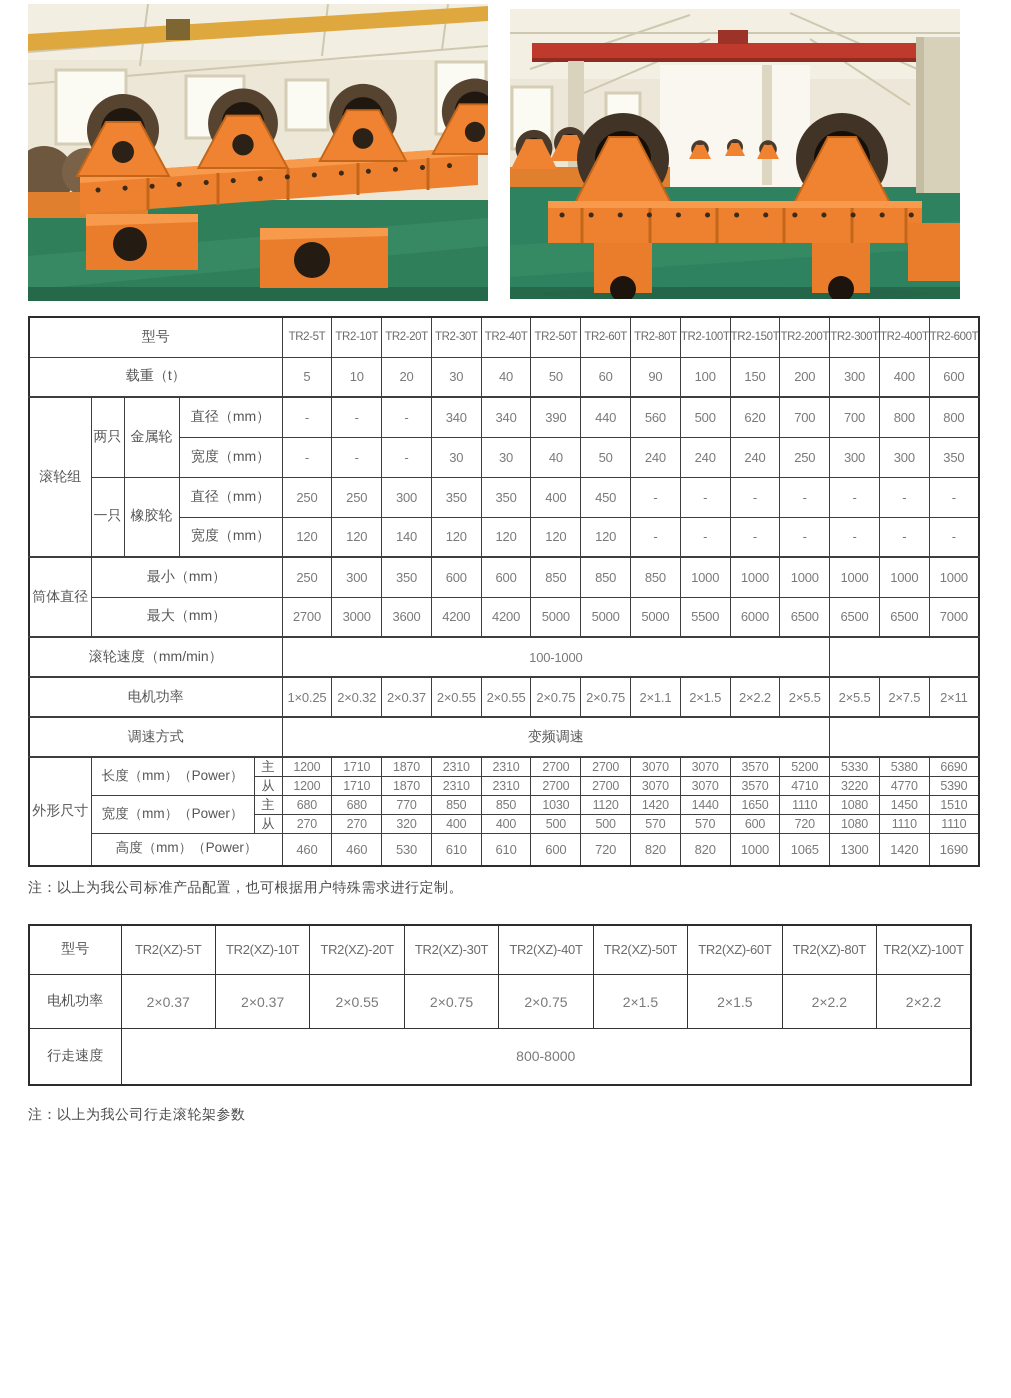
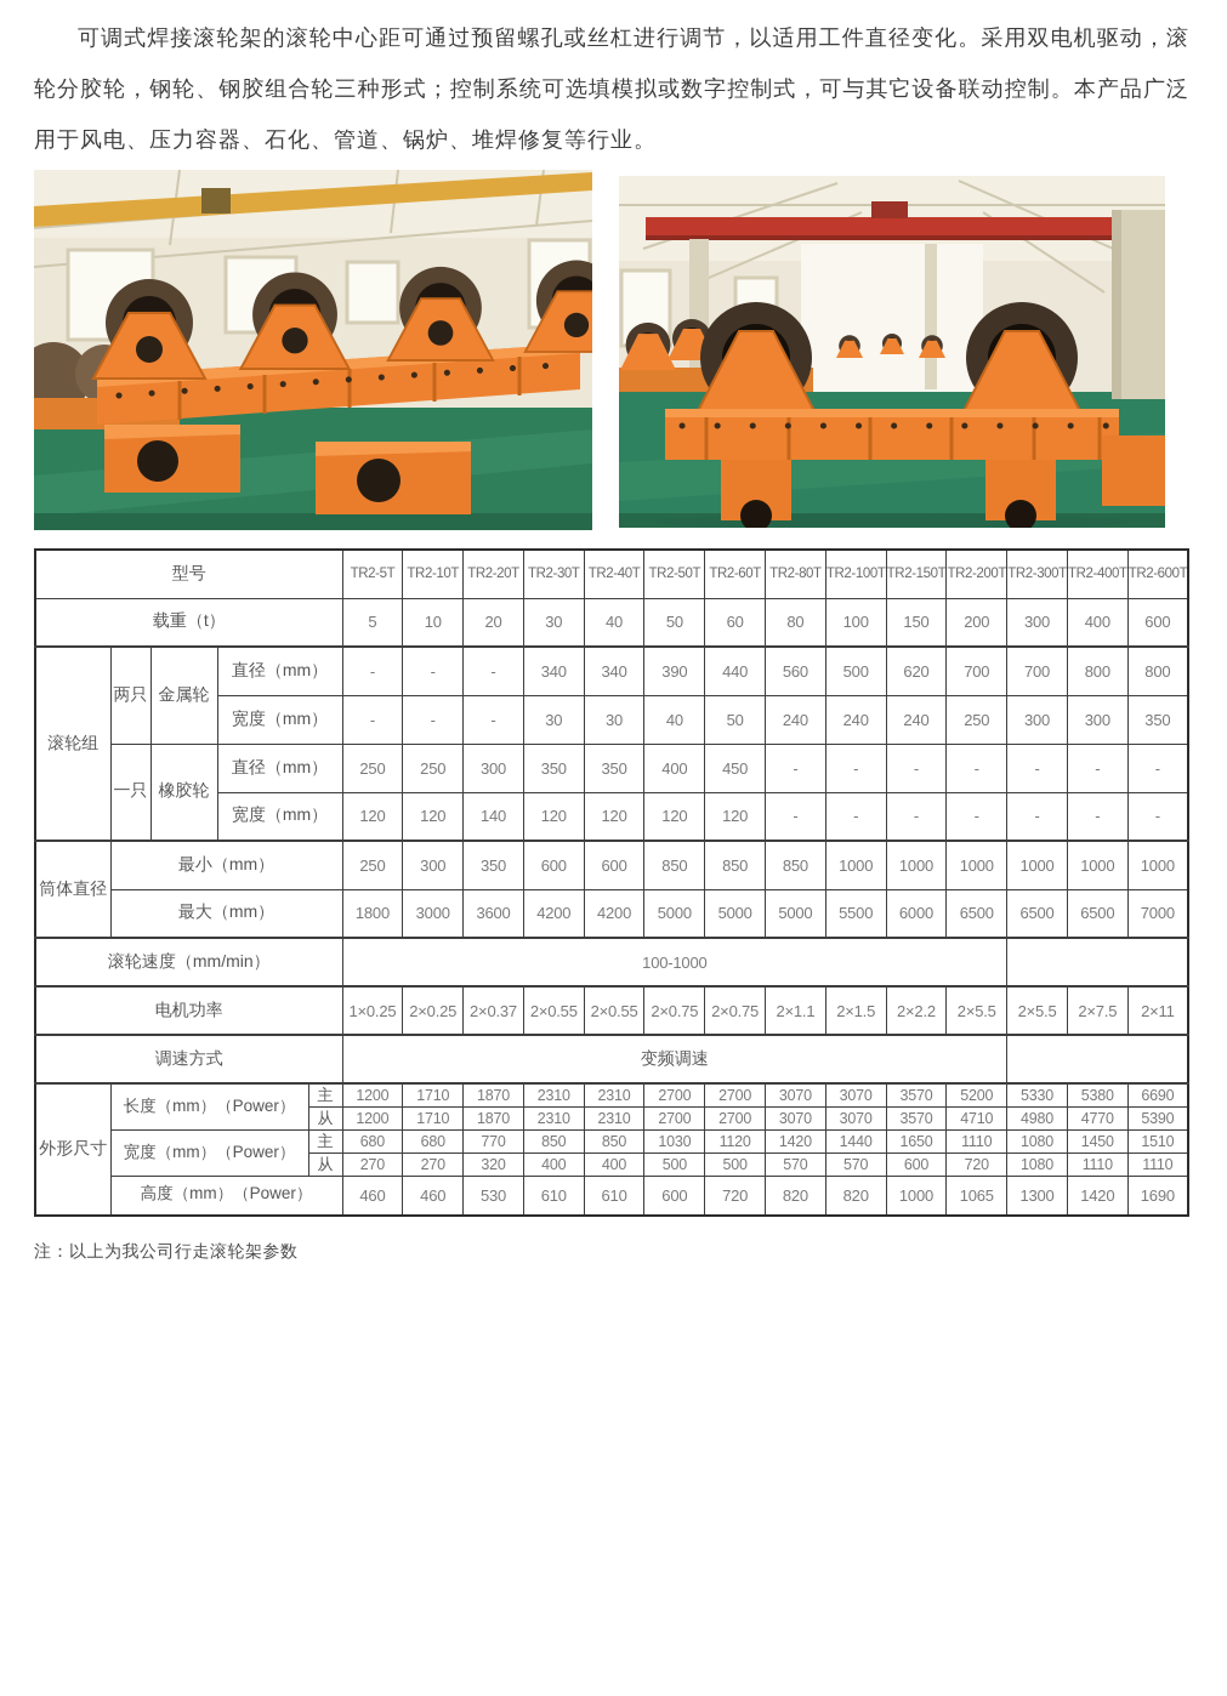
+ 可调式焊接滚轮架的滚轮中心距可通过预留螺孔或丝杠进行调节，以适用工件直径变化。采用双电机驱动，滚轮分胶轮，钢轮、钢胶组合轮三种形式；控制系统可选填模拟或数字控制式，可与其它设备联动控制。本产品广泛用于风电、压力容器、石化、管道、锅炉、堆焊修复等行业。
  型号	TR2-5T	TR2-10T	TR2-20T	TR2-30T	TR2-40T	TR2-50T	TR2-60T	TR2-80T	TR2-100T	TR2-150T	TR2-200T	TR2-300T	TR2-400T	TR2-600T
- 载重（t）	5	10	20	30	40	50	60	90	100	150	200	300	400	600
+ 载重（t）	5	10	20	30	40	50	60	80	100	150	200	300	400	600
  滚轮组	两只	金属轮	直径（mm）	-	-	-	340	340	390	440	560	500	620	700	700	800	800
  宽度（mm）	-	-	-	30	30	40	50	240	240	240	250	300	300	350
  一只	橡胶轮	直径（mm）	250	250	300	350	350	400	450	-	-	-	-	-	-	-
  宽度（mm）	120	120	140	120	120	120	120	-	-	-	-	-	-	-
  筒体直径	最小（mm）	250	300	350	600	600	850	850	850	1000	1000	1000	1000	1000	1000
- 最大（mm）	2700	3000	3600	4200	4200	5000	5000	5000	5500	6000	6500	6500	6500	7000
+ 最大（mm）	1800	3000	3600	4200	4200	5000	5000	5000	5500	6000	6500	6500	6500	7000
  滚轮速度（mm/min）	100-1000
- 电机功率	1×0.25	2×0.32	2×0.37	2×0.55	2×0.55	2×0.75	2×0.75	2×1.1	2×1.5	2×2.2	2×5.5	2×5.5	2×7.5	2×11
+ 电机功率	1×0.25	2×0.25	2×0.37	2×0.55	2×0.55	2×0.75	2×0.75	2×1.1	2×1.5	2×2.2	2×5.5	2×5.5	2×7.5	2×11
  调速方式	变频调速
  外形尺寸	长度（mm）（Power）	主	1200	1710	1870	2310	2310	2700	2700	3070	3070	3570	5200	5330	5380	6690
- 从	1200	1710	1870	2310	2310	2700	2700	3070	3070	3570	4710	3220	4770	5390
+ 从	1200	1710	1870	2310	2310	2700	2700	3070	3070	3570	4710	4980	4770	5390
  宽度（mm）（Power）	主	680	680	770	850	850	1030	1120	1420	1440	1650	1110	1080	1450	1510
  从	270	270	320	400	400	500	500	570	570	600	720	1080	1110	1110
  高度（mm）（Power）	460	460	530	610	610	600	720	820	820	1000	1065	1300	1420	1690
- 注：以上为我公司标准产品配置，也可根据用户特殊需求进行定制。
- 型号	TR2(XZ)-5T	TR2(XZ)-10T	TR2(XZ)-20T	TR2(XZ)-30T	TR2(XZ)-40T	TR2(XZ)-50T	TR2(XZ)-60T	TR2(XZ)-80T	TR2(XZ)-100T
- 电机功率	2×0.37	2×0.37	2×0.55	2×0.75	2×0.75	2×1.5	2×1.5	2×2.2	2×2.2
- 行走速度	800-8000
  注：以上为我公司行走滚轮架参数
